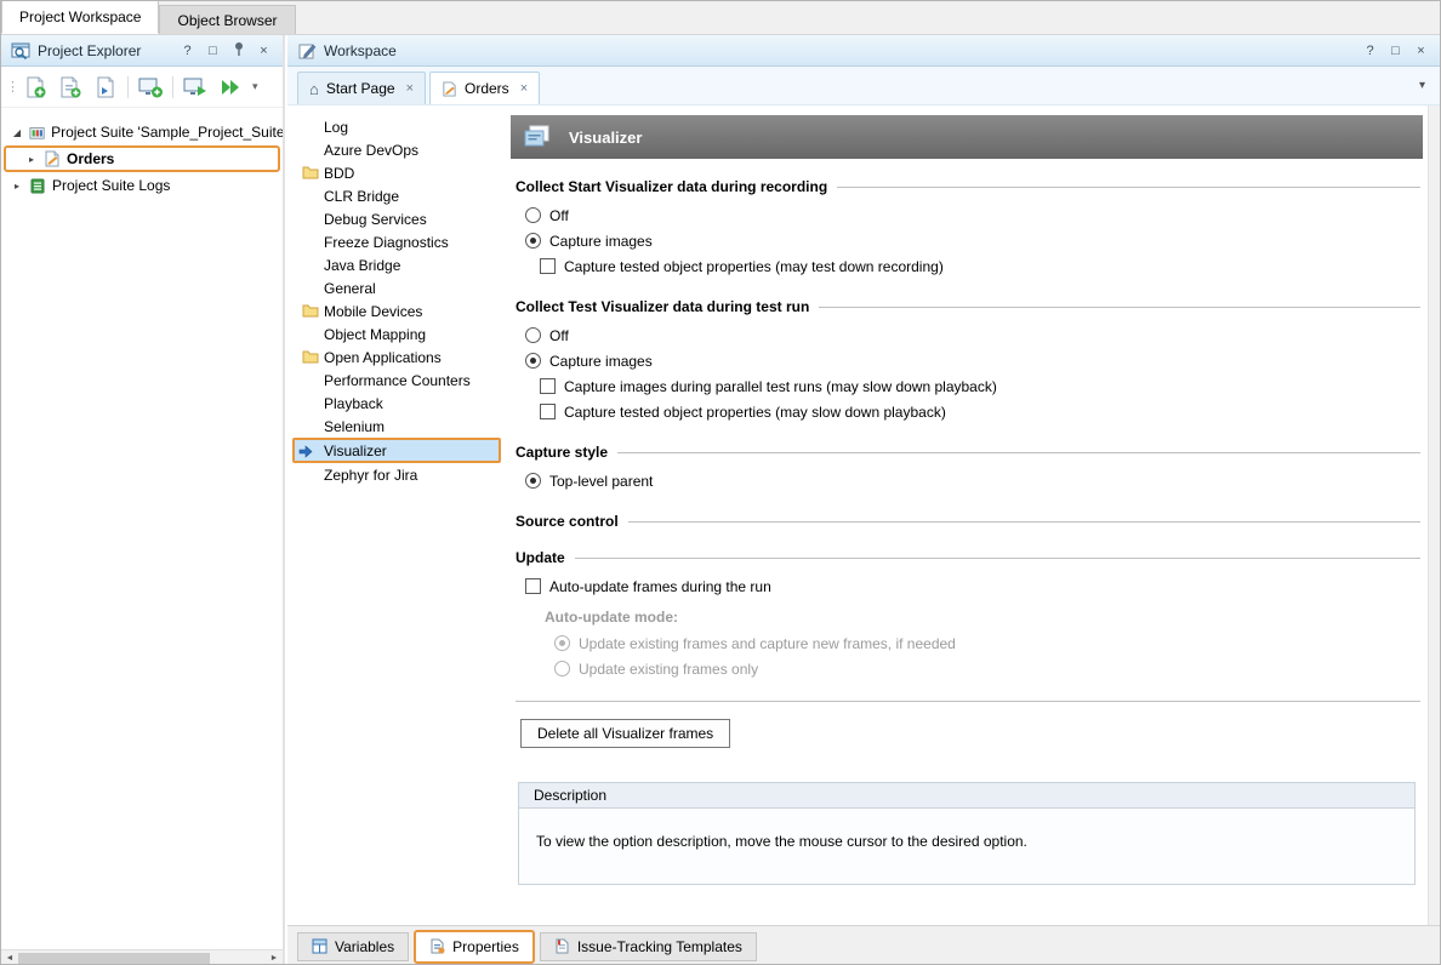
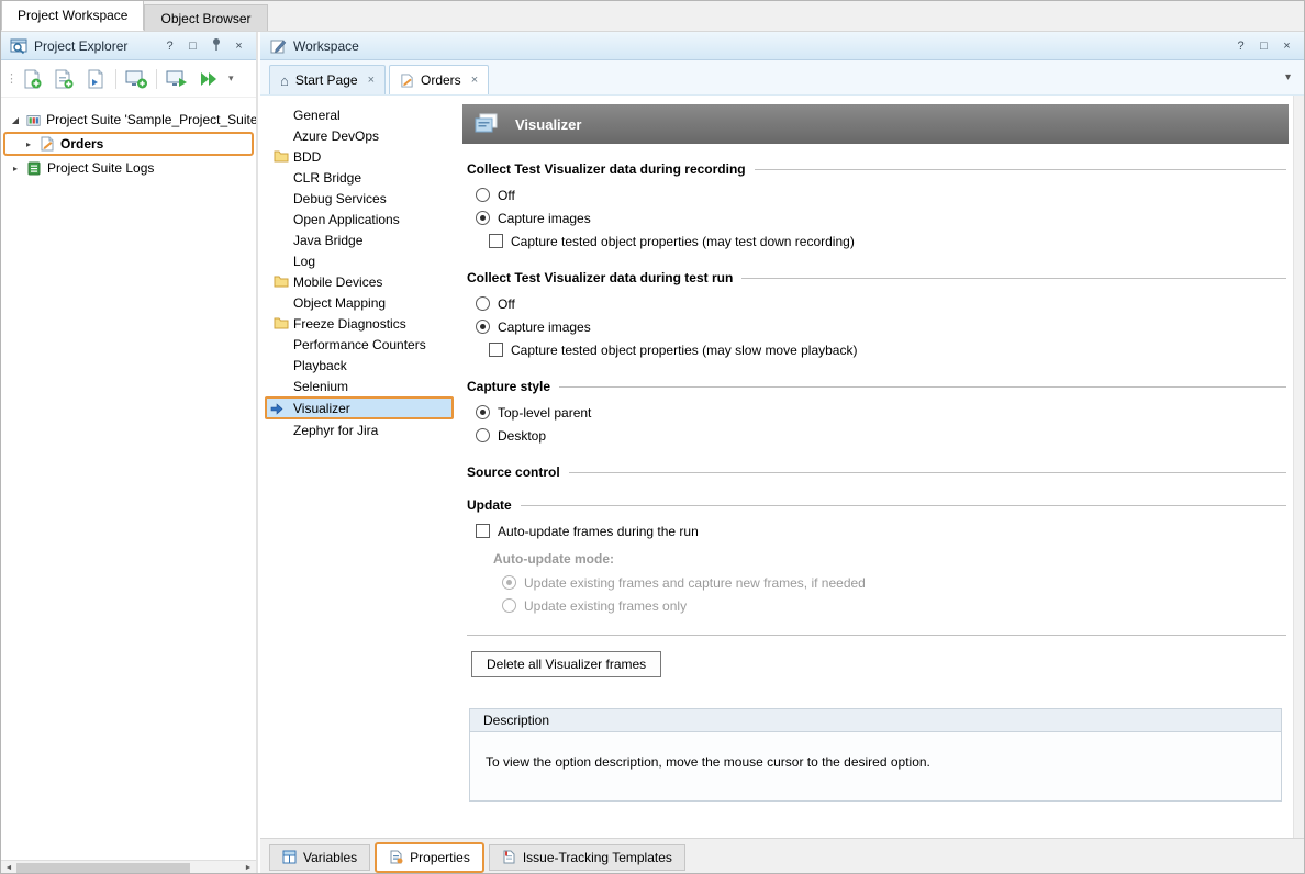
  Project Workspace
  Object Browser
  Project Explorer
  ?
  □
  ×
  ⋮
  ▾
  ◢
  Project Suite 'Sample_Project_Suite
  ▸
  Orders
  ▸
  Project Suite Logs
  Workspace
  ?
  □
  ×
  ⌂
  Start Page
  ×
  Orders
  ×
  ▾
- Log
+ General
  Azure DevOps
  BDD
  CLR Bridge
  Debug Services
- Freeze Diagnostics
+ Open Applications
  Java Bridge
- General
+ Log
  Mobile Devices
  Object Mapping
- Open Applications
+ Freeze Diagnostics
  Performance Counters
  Playback
  Selenium
  Visualizer
  Zephyr for Jira
  Visualizer
- Collect Start Visualizer data during recording
+ Collect Test Visualizer data during recording
  Off
  Capture images
  Capture tested object properties (may test down recording)
  Collect Test Visualizer data during test run
  Off
  Capture images
- Capture images during parallel test runs (may slow down playback)
- Capture tested object properties (may slow down playback)
+ Capture tested object properties (may slow move playback)
  Capture style
  Top-level parent
+ Desktop
  Source control
  Update
  Auto-update frames during the run
  Auto-update mode:
  Update existing frames and capture new frames, if needed
  Update existing frames only
  Delete all Visualizer frames
  Description
  To view the option description, move the mouse cursor to the desired option.
  Variables
  Properties
  Issue-Tracking Templates
